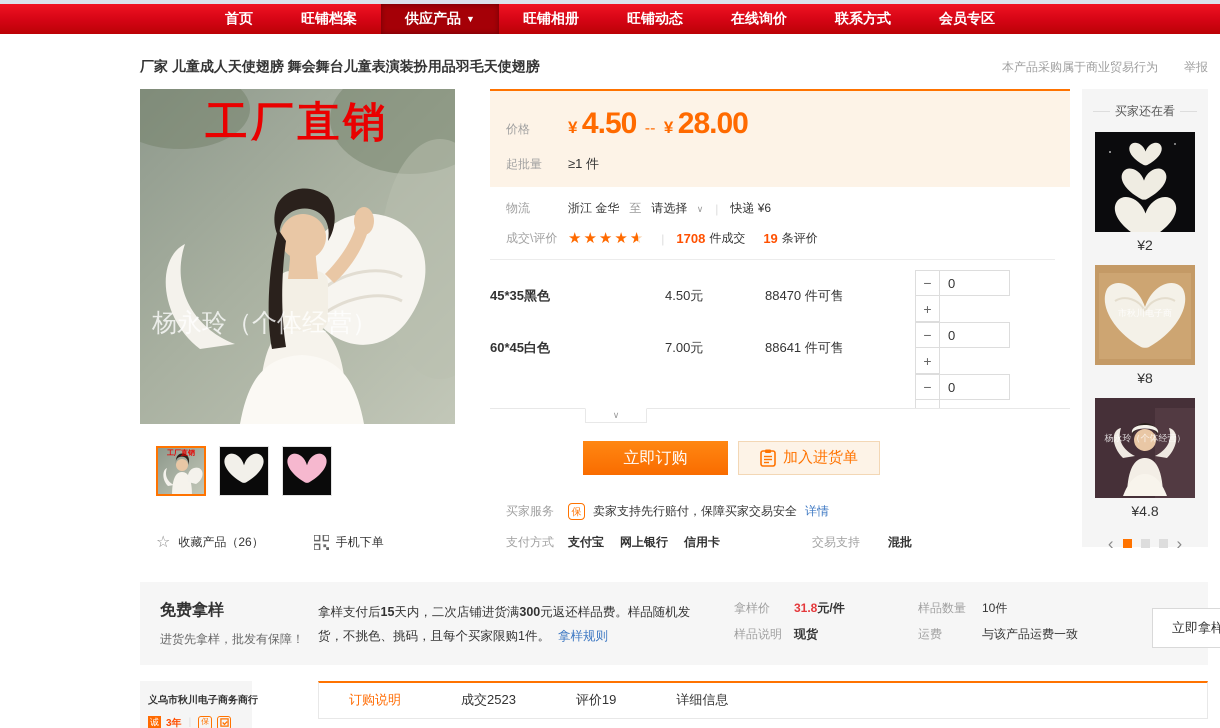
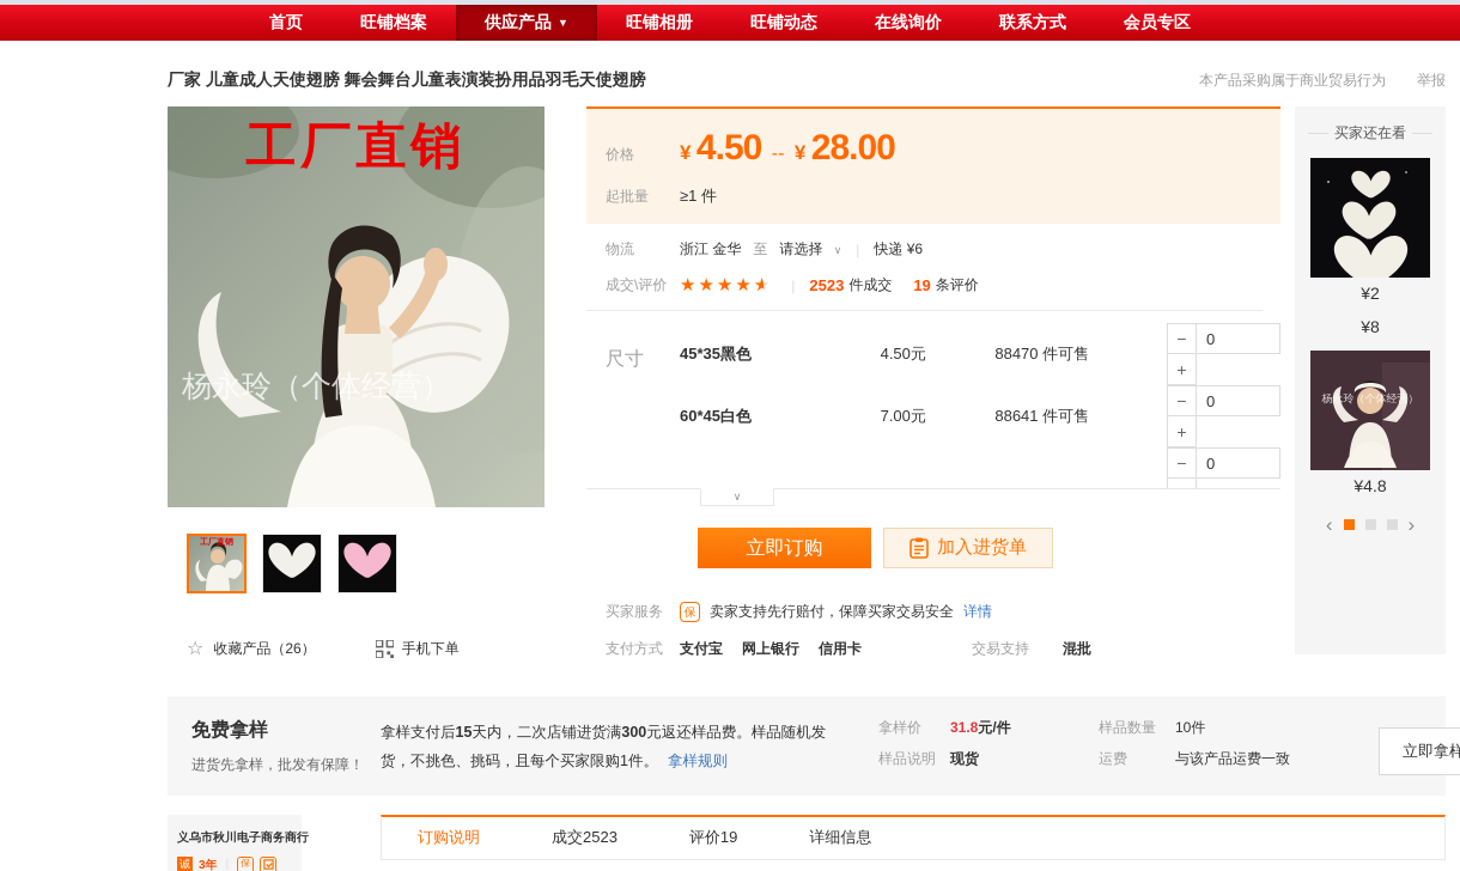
  首页
  旺铺档案
  供应产品
  ▼
  旺铺相册
  旺铺动态
  在线询价
  联系方式
  会员专区
  厂家 儿童成人天使翅膀 舞会舞台儿童表演装扮用品羽毛天使翅膀
  本产品采购属于商业贸易行为
  举报
  工厂直销
  杨永玲（个体经营）
  ☆
  收藏产品（26）
  手机下单
  价格
  ¥ 4.50 -- ¥ 28.00
  起批量
  ≥1 件
  物流
  浙江 金华
  至
  请选择 ∨
  |
  快递 ¥6
  成交\评价
  ★
  ★
  ★
  ★
  ★
  |
- 1708
+ 2523
  件成交
  19
  条评价
+ 尺寸
  45*35黑色
  4.50元
  88470 件可售
  −
  0
  +
  60*45白色
  7.00元
  88641 件可售
  −
  0
  +
  −
  0
  ∨
  立即订购
  加入进货单
  买家服务
  保
  卖家支持先行赔付，保障买家交易安全
  详情
  支付方式
  支付宝
  网上银行
  信用卡
  交易支持
  混批
  买家还在看
  ¥2
- 市秋川电子商
  ¥8
  杨永玲（个体经营）
  ¥4.8
  ‹
  ›
  免费拿样
  进货先拿样，批发有保障！
  拿样支付后15天内，二次店铺进货满300元返还样品费。样品随机发货，不挑色、挑码，且每个买家限购1件。 拿样规则
  拿样价
  31.8元/件
  样品数量
  10件
  样品说明
  现货
  运费
  与该产品运费一致
  立即拿样
  义乌市秋川电子商务商行
  诚
  3年
  保
  订购说明
  成交2523
  评价19
  详细信息
